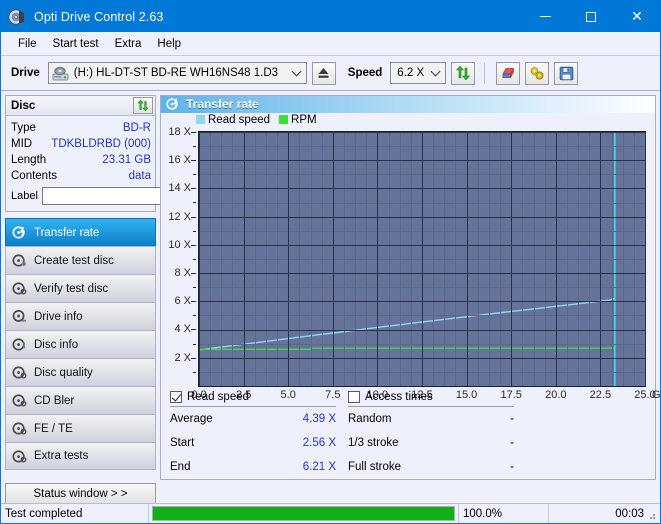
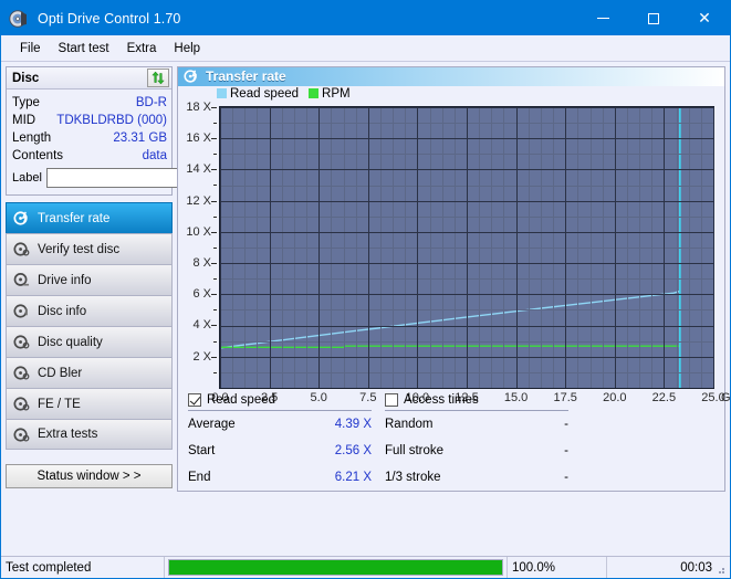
- Opti Drive Control 2.63
+ Opti Drive Control 1.70
  ✕
  File
  Start test
  Extra
  Help
- Drive
- (H:) HL-DT-ST BD-RE WH16NS48 1.D3
- Speed
- 6.2 X
  Disc
  Type
  BD-R
  MID
  TDKBLDRBD (000)
  Length
  23.31 GB
  Contents
  data
  Label
  Transfer rate
- Create test disc
  Verify test disc
  Drive info
  Disc info
  Disc quality
  CD Bler
  FE / TE
  Extra tests
  Status window > >
  Transfer rate
  Read speed
  RPM
  2 X
  4 X
  6 X
  8 X
  10 X
  12 X
  14 X
  16 X
  18 X
  0.0
  2.5
  5.0
  7.5
  10.0
  12.5
  15.0
  17.5
  20.0
  22.5
  25.0
  Read speed
  Average
  4.39 X
  Start
  2.56 X
  End
  6.21 X
  Access times
  Random
  -
- 1/3 stroke
+ Full stroke
  -
- Full stroke
+ 1/3 stroke
  -
  Test completed
  100.0%
  00:03
